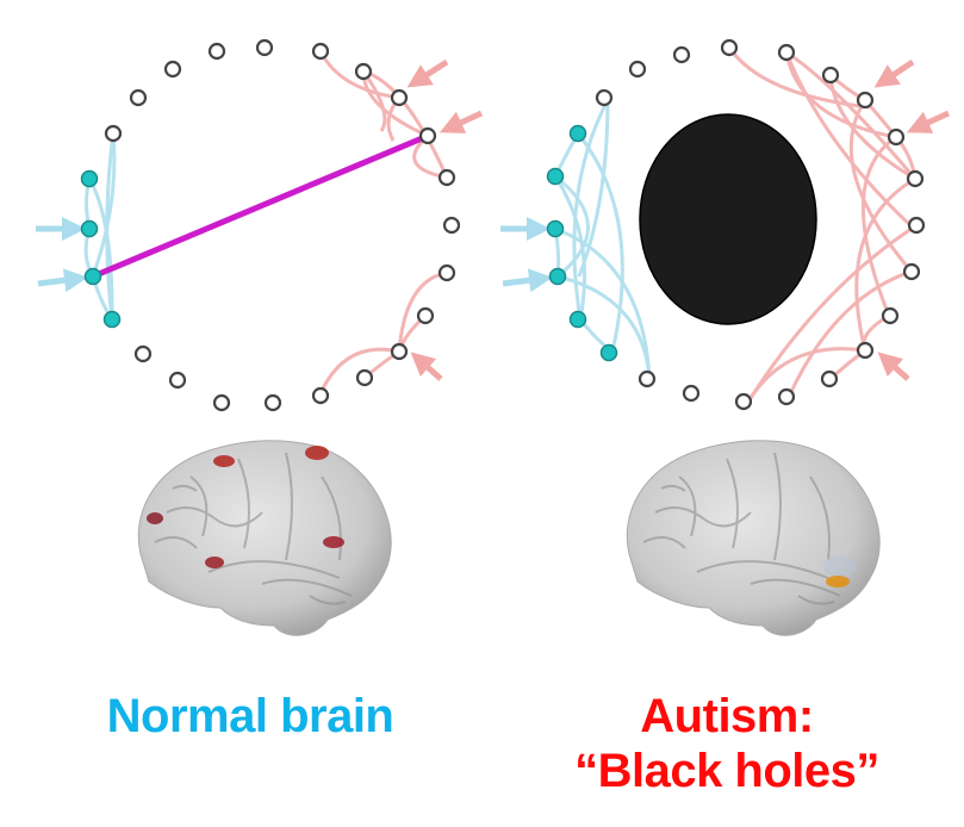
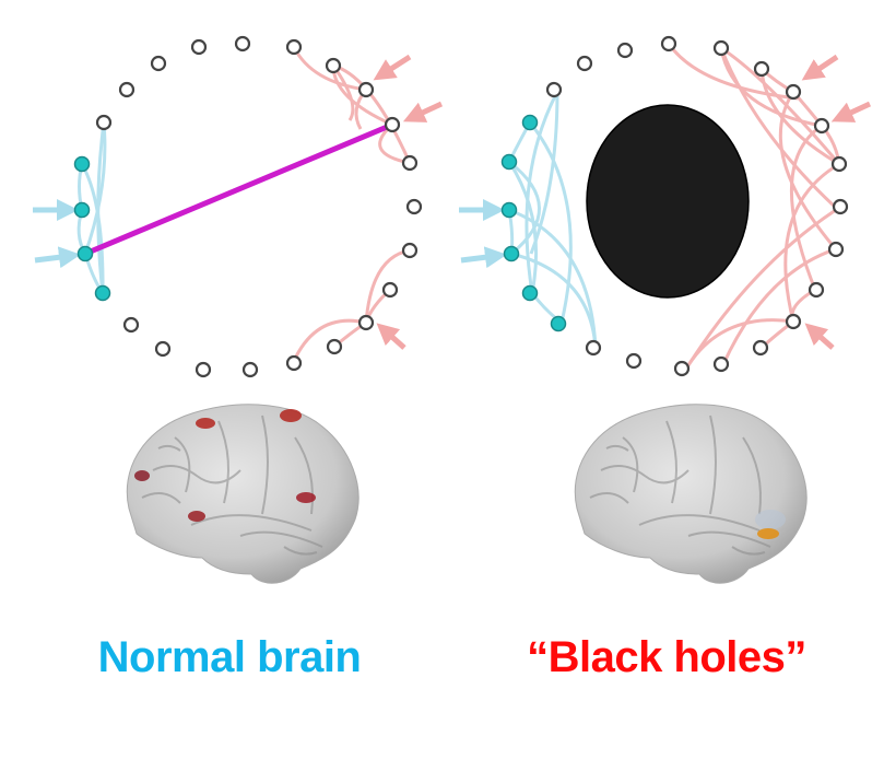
  Normal brain
- Autism:
  “Black holes”
